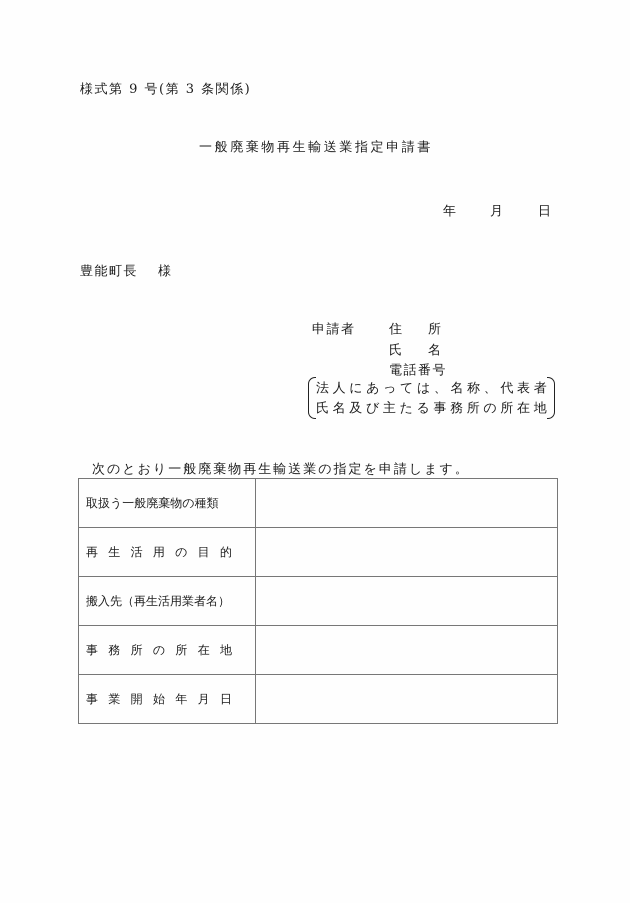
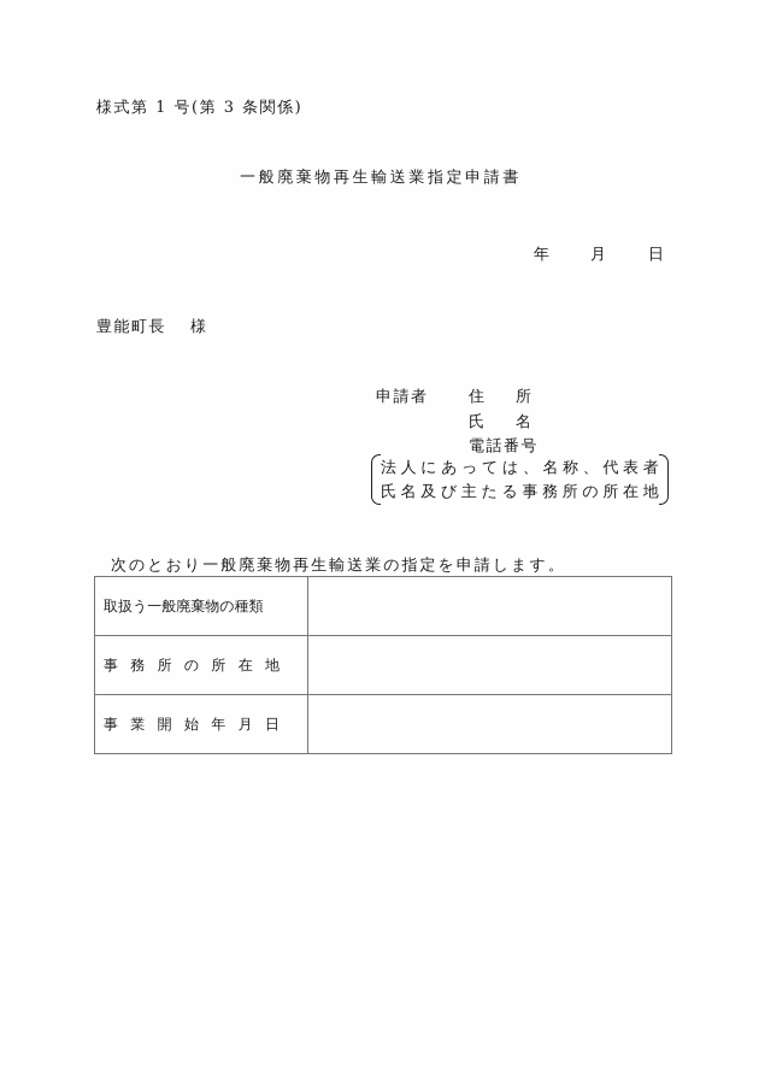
- 様式第 9 号(第 3 条関係)
+ 様式第 1 号(第 3 条関係)
  一般廃棄物再生輸送業指定申請書
  年
  月
  日
  豊能町長 様
  申請者
  住 所
  氏 名
  電話番号
  法人にあっては、名称、代表者
  氏名及び主たる事務所の所在地
  次のとおり一般廃棄物再生輸送業の指定を申請します。
  取扱う一般廃棄物の種類
- 再生活用の目的
- 搬入先（再生活用業者名）
  事務所の所在地
  事業開始年月日
